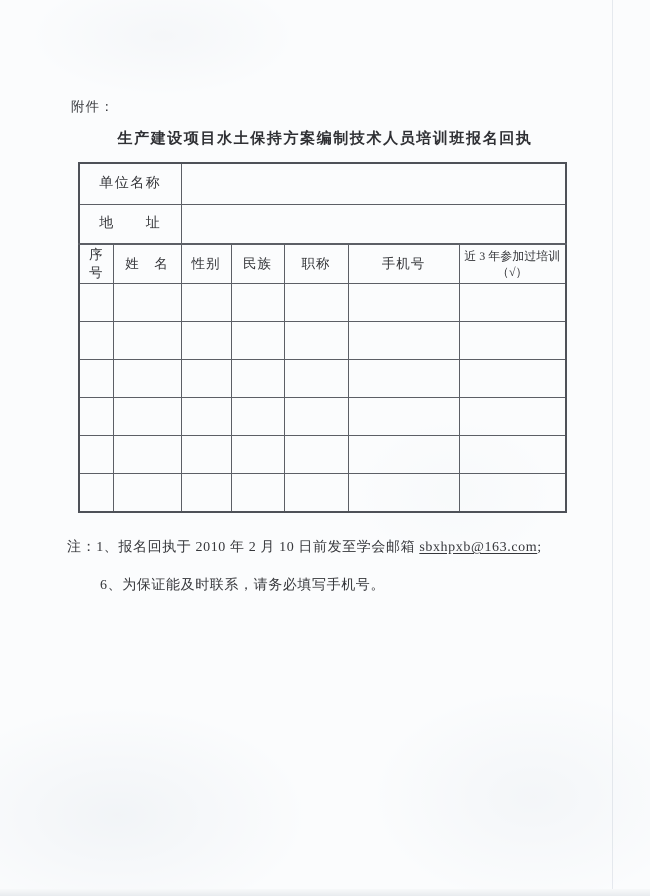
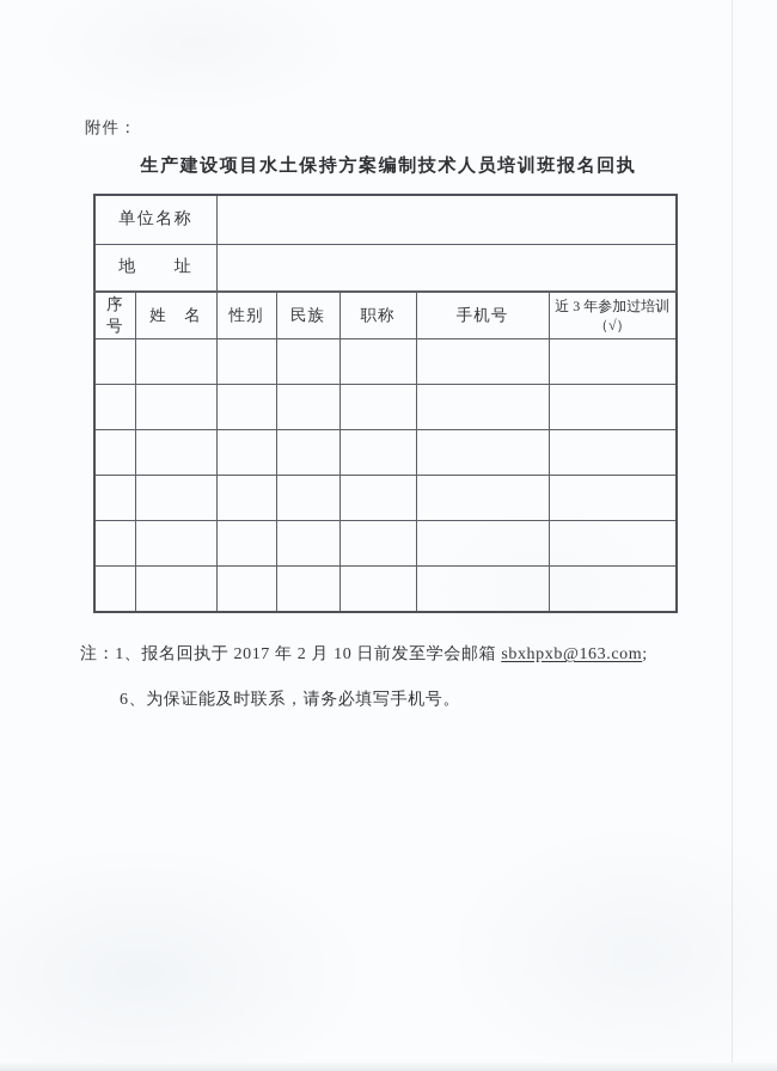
  附件：
  生产建设项目水土保持方案编制技术人员培训班报名回执
  单位名称
  地 址
  序号	姓 名	性别	民族	职称	手机号	近 3 年参加过培训（√）
- 注：1、报名回执于 2010 年 2 月 10 日前发至学会邮箱 sbxhpxb@163.com;
+ 注：1、报名回执于 2017 年 2 月 10 日前发至学会邮箱 sbxhpxb@163.com;
  6、为保证能及时联系，请务必填写手机号。
